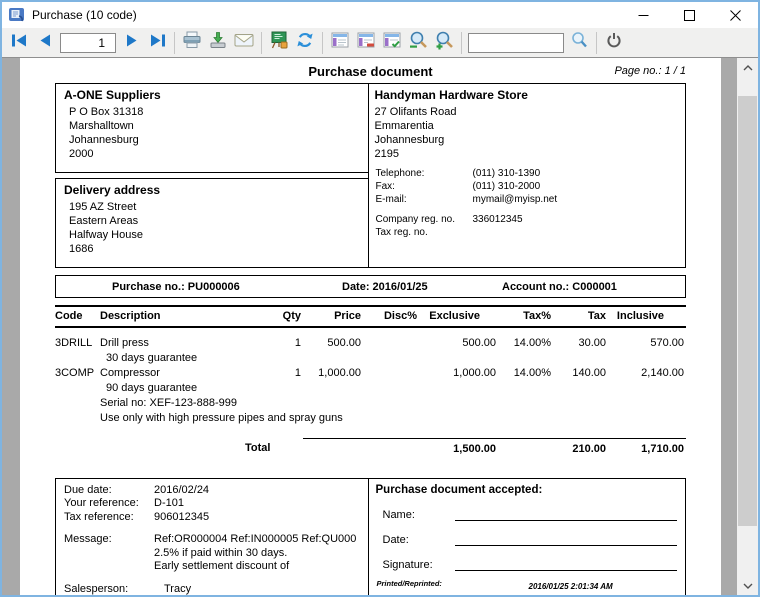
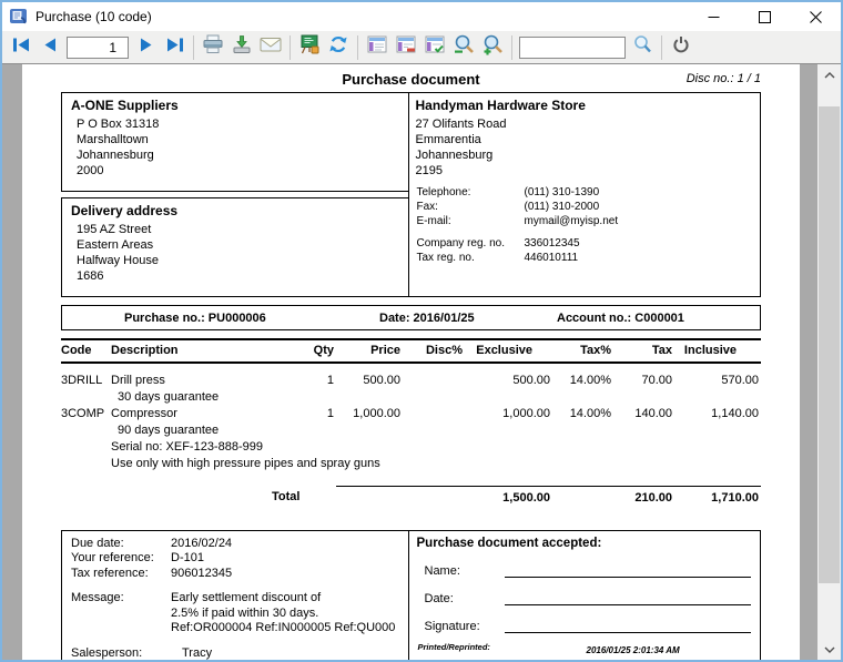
  Purchase (10 code)
  1
  Purchase document
- Page no.: 1 / 1
+ Disc no.: 1 / 1
  A-ONE Suppliers
  P O Box 31318
  Marshalltown
  Johannesburg
  2000
  Delivery address
  195 AZ Street
  Eastern Areas
  Halfway House
  1686
  Handyman Hardware Store
  27 Olifants Road
  Emmarentia
  Johannesburg
  2195
  Telephone:
  (011) 310-1390
  Fax:
  (011) 310-2000
  E-mail:
  mymail@myisp.net
  Company reg. no.
  336012345
  Tax reg. no.
+ 446010111
  Purchase no.: PU000006
  Date: 2016/01/25
  Account no.: C000001
  Code	Description	Qty	Price	Disc%	Exclusive	Tax%	Tax	Inclusive
- 3DRILL	Drill press	1	500.00		500.00	14.00%	30.00	570.00
+ 3DRILL	Drill press	1	500.00		500.00	14.00%	70.00	570.00
  	30 days guarantee
- 3COMP	Compressor	1	1,000.00		1,000.00	14.00%	140.00	2,140.00
+ 3COMP	Compressor	1	1,000.00		1,000.00	14.00%	140.00	1,140.00
  	90 days guarantee
  	Serial no: XEF-123-888-999
  	Use only with high pressure pipes and spray guns
  		Total			1,500.00		210.00	1,710.00
  Due date:
  2016/02/24
  Your reference:
  D-101
  Tax reference:
  906012345
  Message:
- Ref:OR000004 Ref:IN000005 Ref:QU000
+ Early settlement discount of
  2.5% if paid within 30 days.
- Early settlement discount of
+ Ref:OR000004 Ref:IN000005 Ref:QU000
  Salesperson:
  Tracy
  Purchase document accepted:
  Name:
  Date:
  Signature:
  Printed/Reprinted:
  2016/01/25 2:01:34 AM
